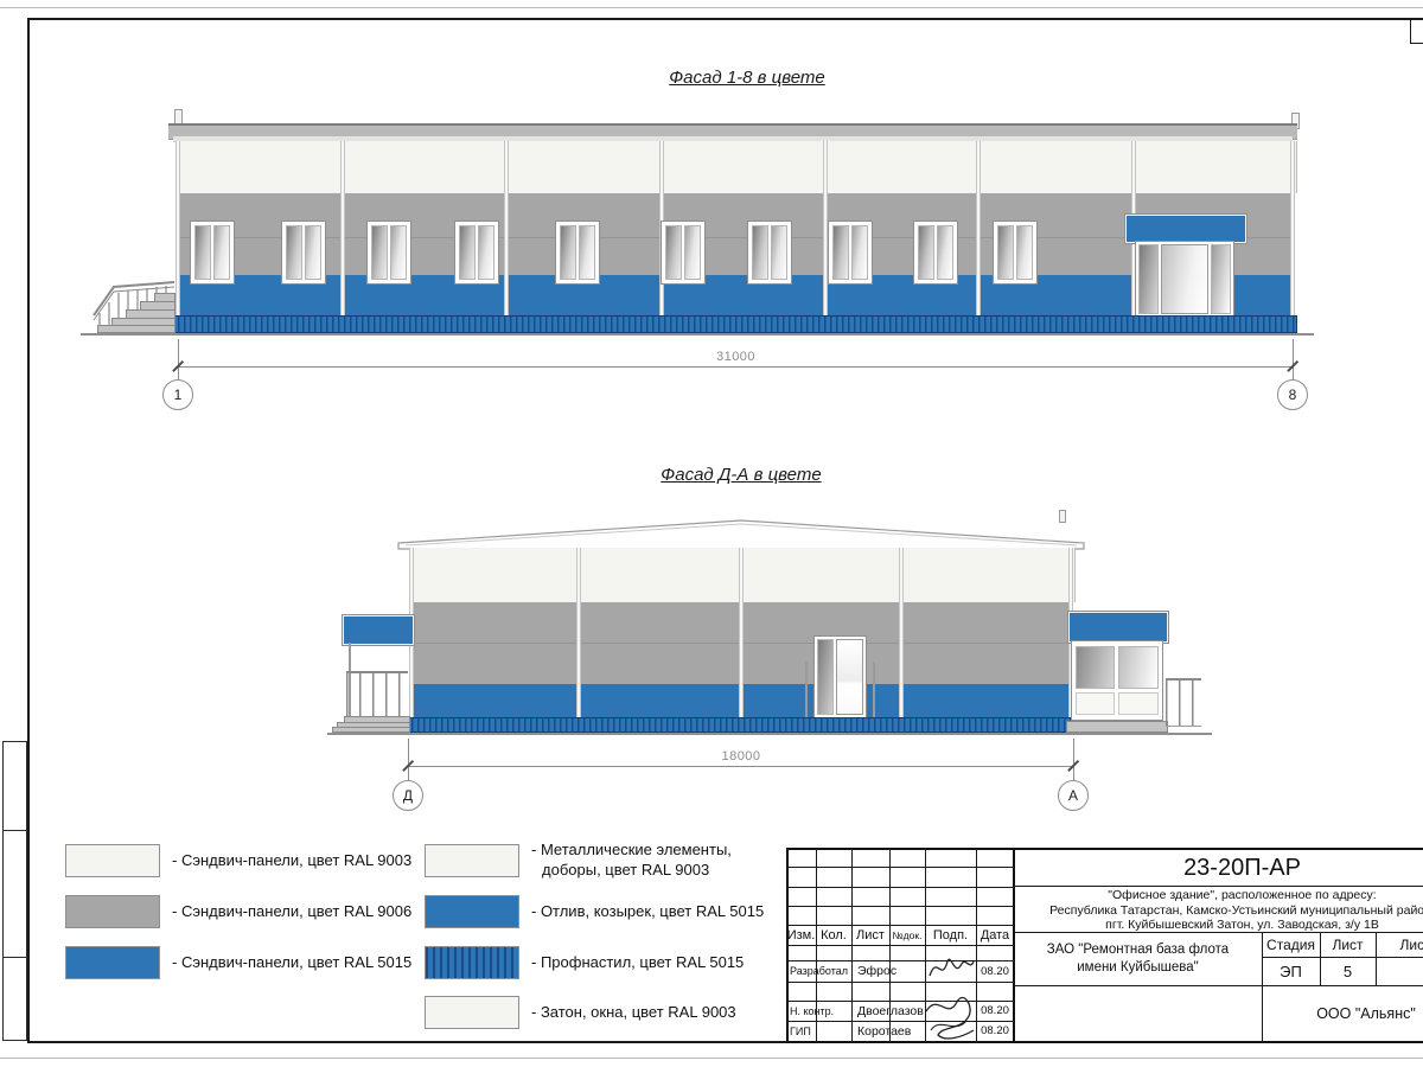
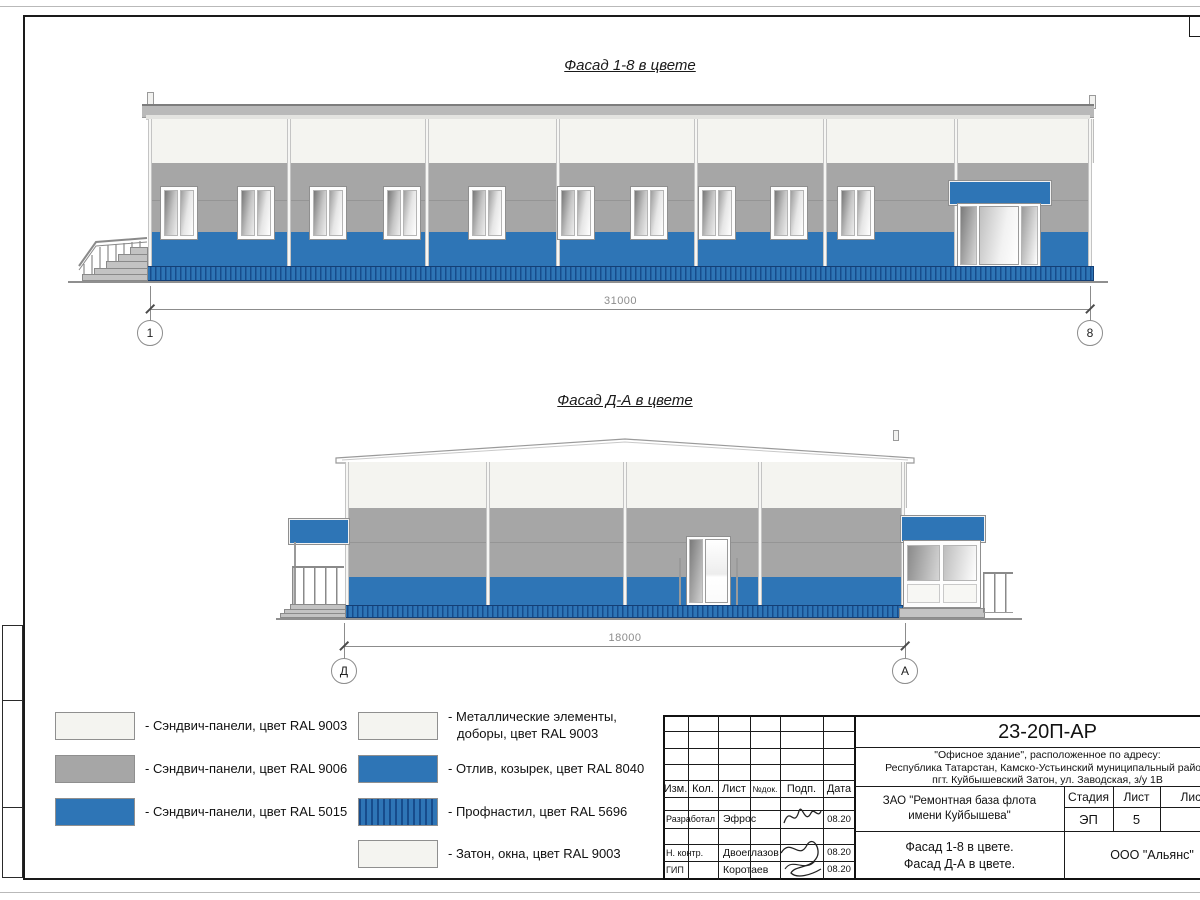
  Фасад 1-8 в цвете
  31000
  1
  8
  Фасад Д-А в цвете
  18000
  Д
  А
  - Сэндвич-панели, цвет RAL 9003
  - Сэндвич-панели, цвет RAL 9006
  - Сэндвич-панели, цвет RAL 5015
  - Металлические элементы,
  доборы, цвет RAL 9003
- - Отлив, козырек, цвет RAL 5015
+ - Отлив, козырек, цвет RAL 8040
- - Профнастил, цвет RAL 5015
+ - Профнастил, цвет RAL 5696
  - Затон, окна, цвет RAL 9003
  Изм.
  Кол.
  Лист
  №док.
  Подп.
  Дата
  Разработал
  Эфрос
  08.20
  Н. контр.
  Двоеглазов
  08.20
  ГИП
  Коротаев
  08.20
  23-20П-АР
  "Офисное здание", расположенное по адресу:
  Республика Татарстан, Камско-Устьинский муниципальный райо
  пгт. Куйбышевский Затон, ул. Заводская, з/у 1В
  ЗАО "Ремонтная база флота
  имени Куйбышева"
  Стадия
  Лист
  ЭП
  5
+ Фасад 1-8 в цвете.
+ Фасад Д-А в цвете.
  ООО "Альянс"
